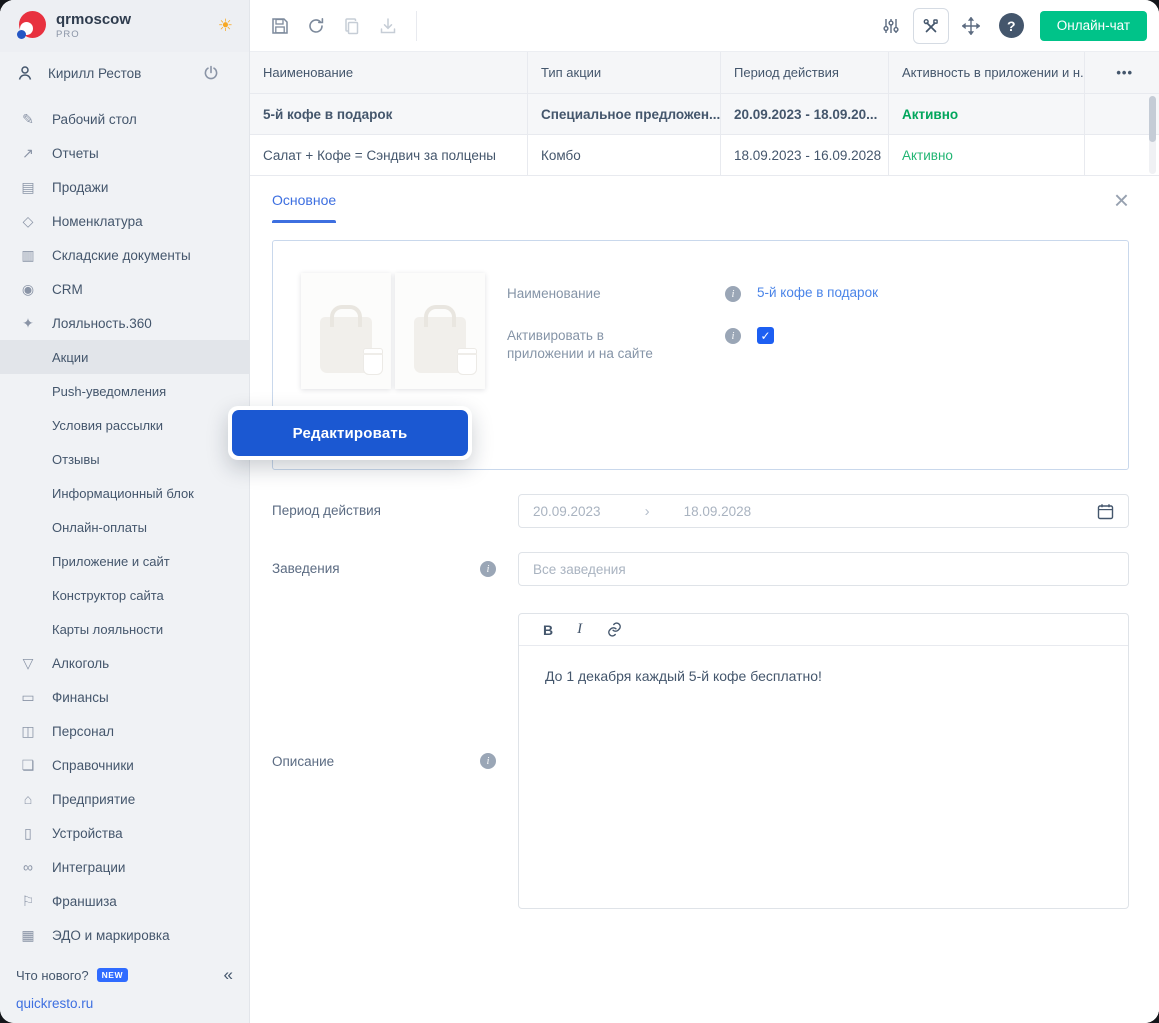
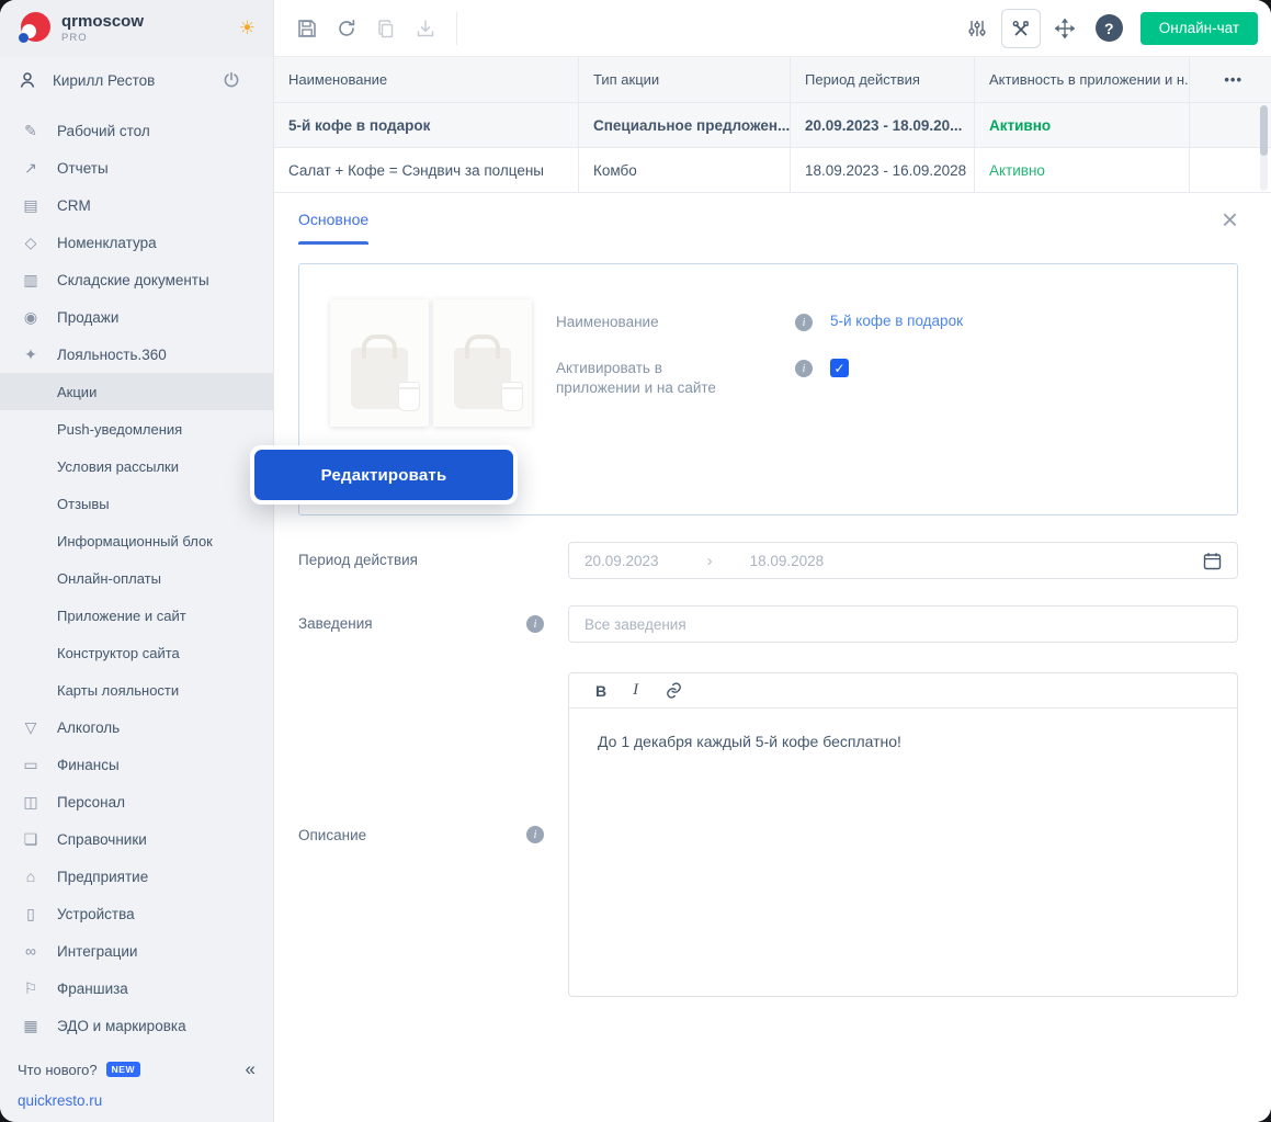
  qrmoscow
  PRO
  ☀
  Кирилл Рестов
  ✎
  Рабочий стол
  ↗
  Отчеты
  ▤
- Продажи
+ CRM
  ◇
  Номенклатура
  ▥
  Складские документы
  ◉
- CRM
+ Продажи
  ✦
  Лояльность.360
  Акции
  Push-уведомления
  Условия рассылки
  Отзывы
  Информационный блок
  Онлайн-оплаты
  Приложение и сайт
  Конструктор сайта
  Карты лояльности
  ▽
  Алкоголь
  ▭
  Финансы
  ◫
  Персонал
  ❏
  Справочники
  ⌂
  Предприятие
  ▯
  Устройства
  ∞
  Интеграции
  ⚐
  Франшиза
  ▦
  ЭДО и маркировка
  Что нового?
  NEW
  «
  quickresto.ru
  ?
  Онлайн-чат
  Наименование
  Тип акции
  Период действия
  Активность в приложении и н.
  •••
  5-й кофе в подарок
  Специальное предложен...
  20.09.2023 - 18.09.20...
  Активно
  Салат + Кофе = Сэндвич за полцены
  Комбо
  18.09.2023 - 16.09.2028
  Активно
  Основное
  ×
  Наименование
  i
  5-й кофе в подарок
  Активировать в приложении и на сайте
  i
  ✓
  Период действия
  20.09.2023
  ›
  18.09.2028
  Заведения
  i
  Все заведения
  Описание
  i
  B
  I
  До 1 декабря каждый 5-й кофе бесплатно!
  Редактировать
